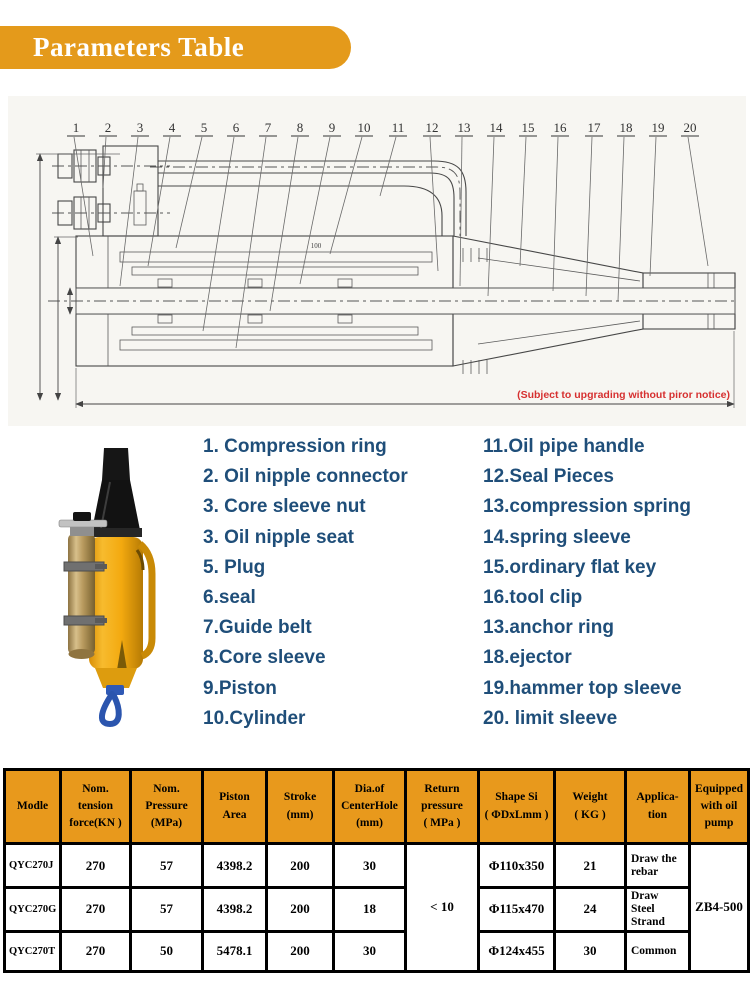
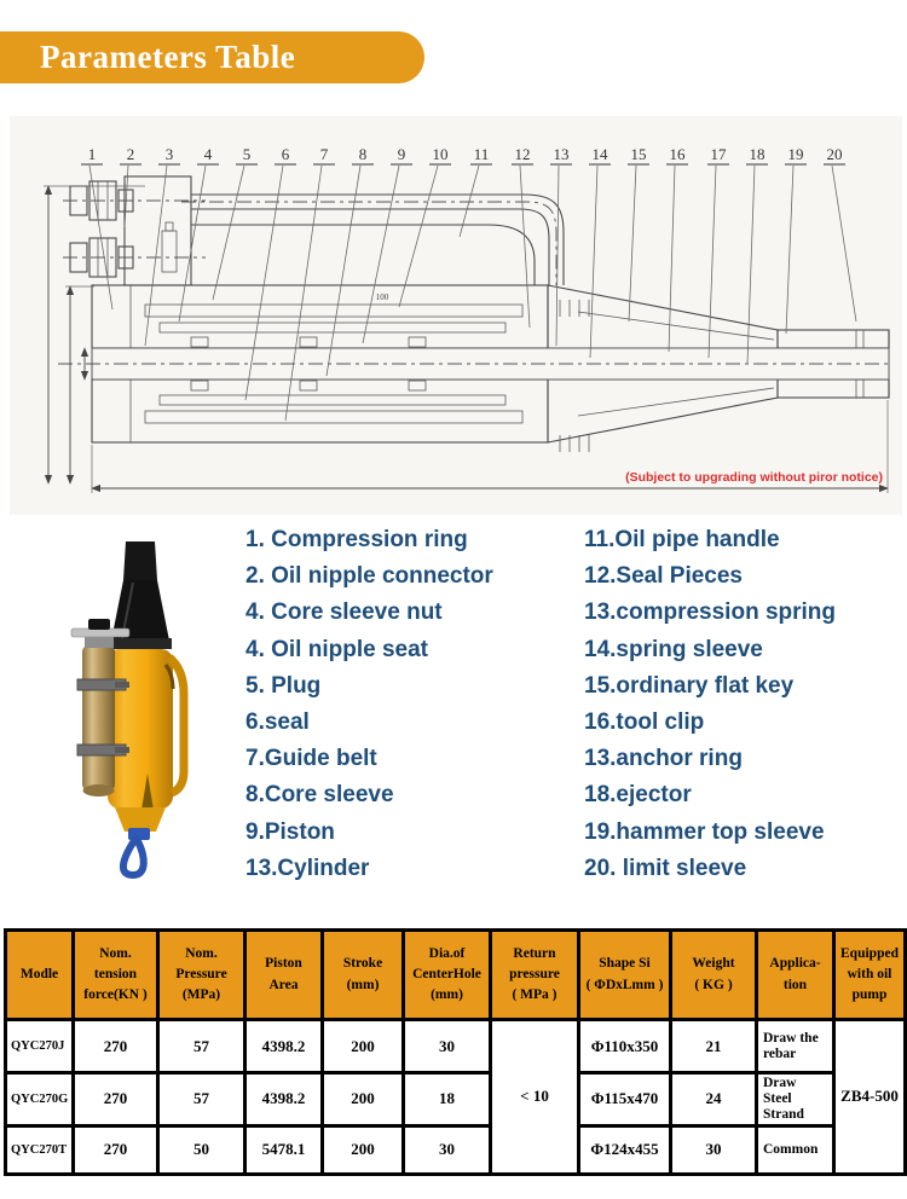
  Parameters Table
  100
  1
  2
  3
  4
  5
  6
  7
  8
  9
  10
  11
  12
  13
  14
  15
  16
  17
  18
  19
  20
  (Subject to upgrading without piror notice)
  1. Compression ring
  2. Oil nipple connector
- 3. Core sleeve nut
+ 4. Core sleeve nut
- 3. Oil nipple seat
+ 4. Oil nipple seat
  5. Plug
  6.seal
  7.Guide belt
  8.Core sleeve
  9.Piston
- 10.Cylinder
+ 13.Cylinder
  11.Oil pipe handle
  12.Seal Pieces
  13.compression spring
  14.spring sleeve
  15.ordinary flat key
  16.tool clip
  13.anchor ring
  18.ejector
  19.hammer top sleeve
  20. limit sleeve
  Modle	Nom. tension force(KN )	Nom. Pressure (MPa)	Piston Area	Stroke (mm)	Dia.of CenterHole (mm)	Return pressure ( MPa )	Shape Si ( ΦDxLmm )	Weight ( KG )	Applica- tion	Equipped with oil pump
  QYC270J	270	57	4398.2	200	30	< 10	Φ110x350	21	Draw the rebar	ZB4-500
  QYC270G	270	57	4398.2	200	18	Φ115x470	24	Draw Steel Strand
  QYC270T	270	50	5478.1	200	30	Φ124x455	30	Common
